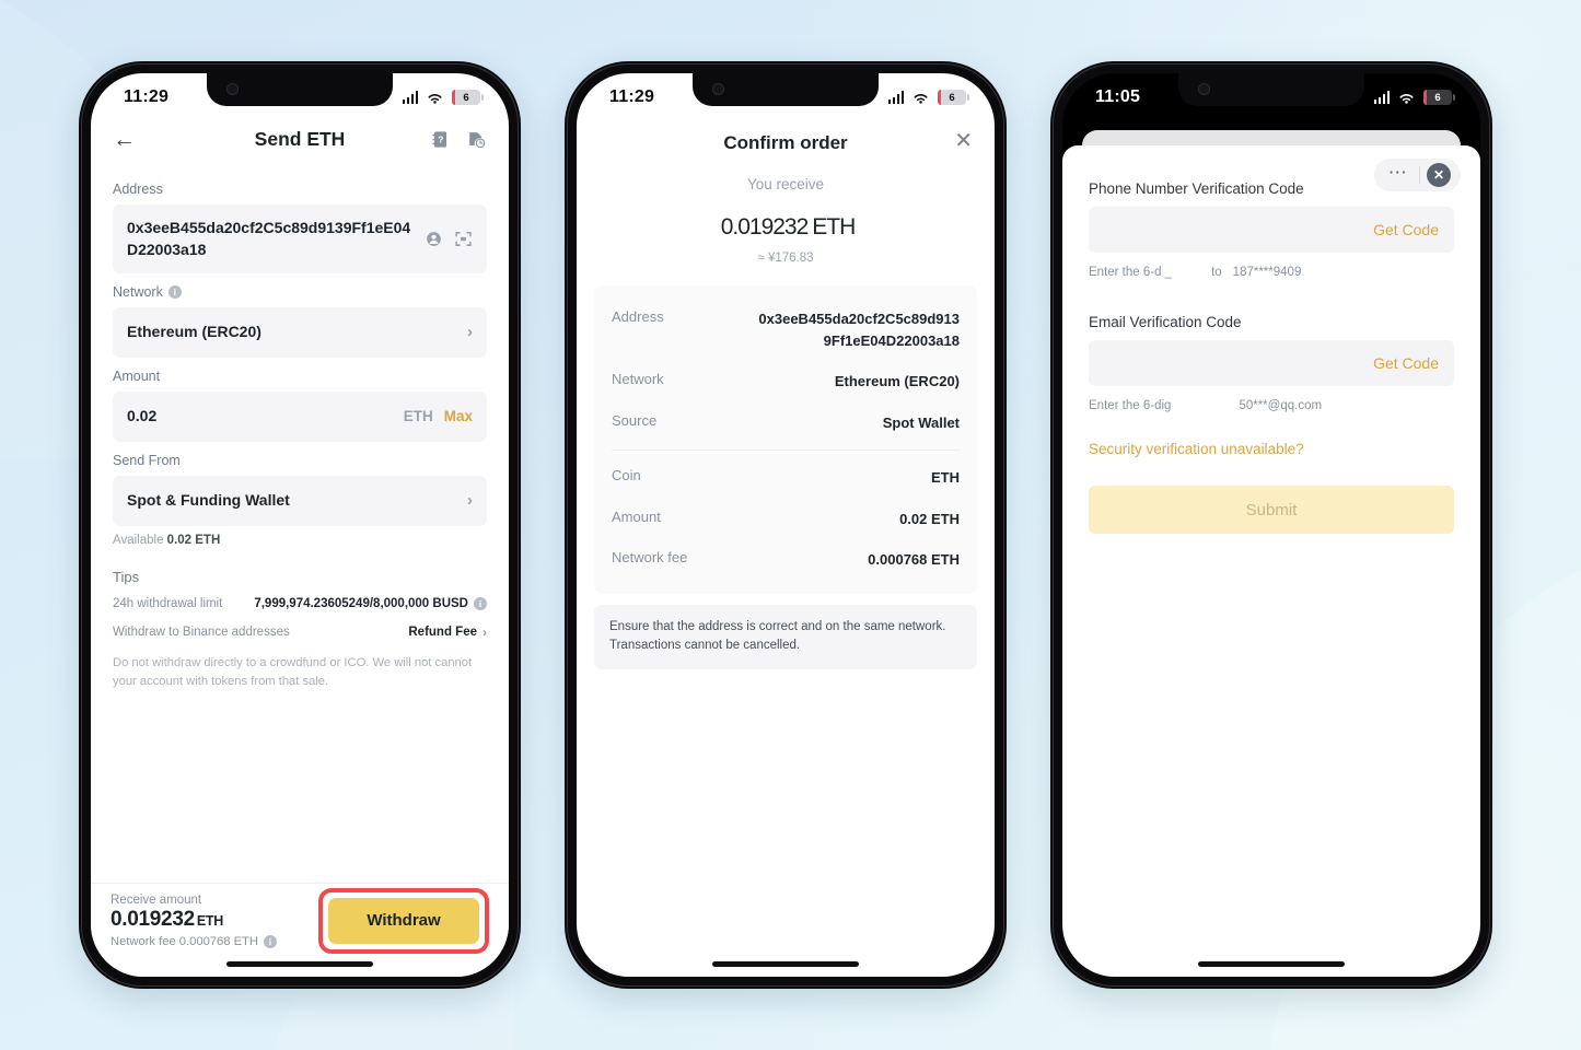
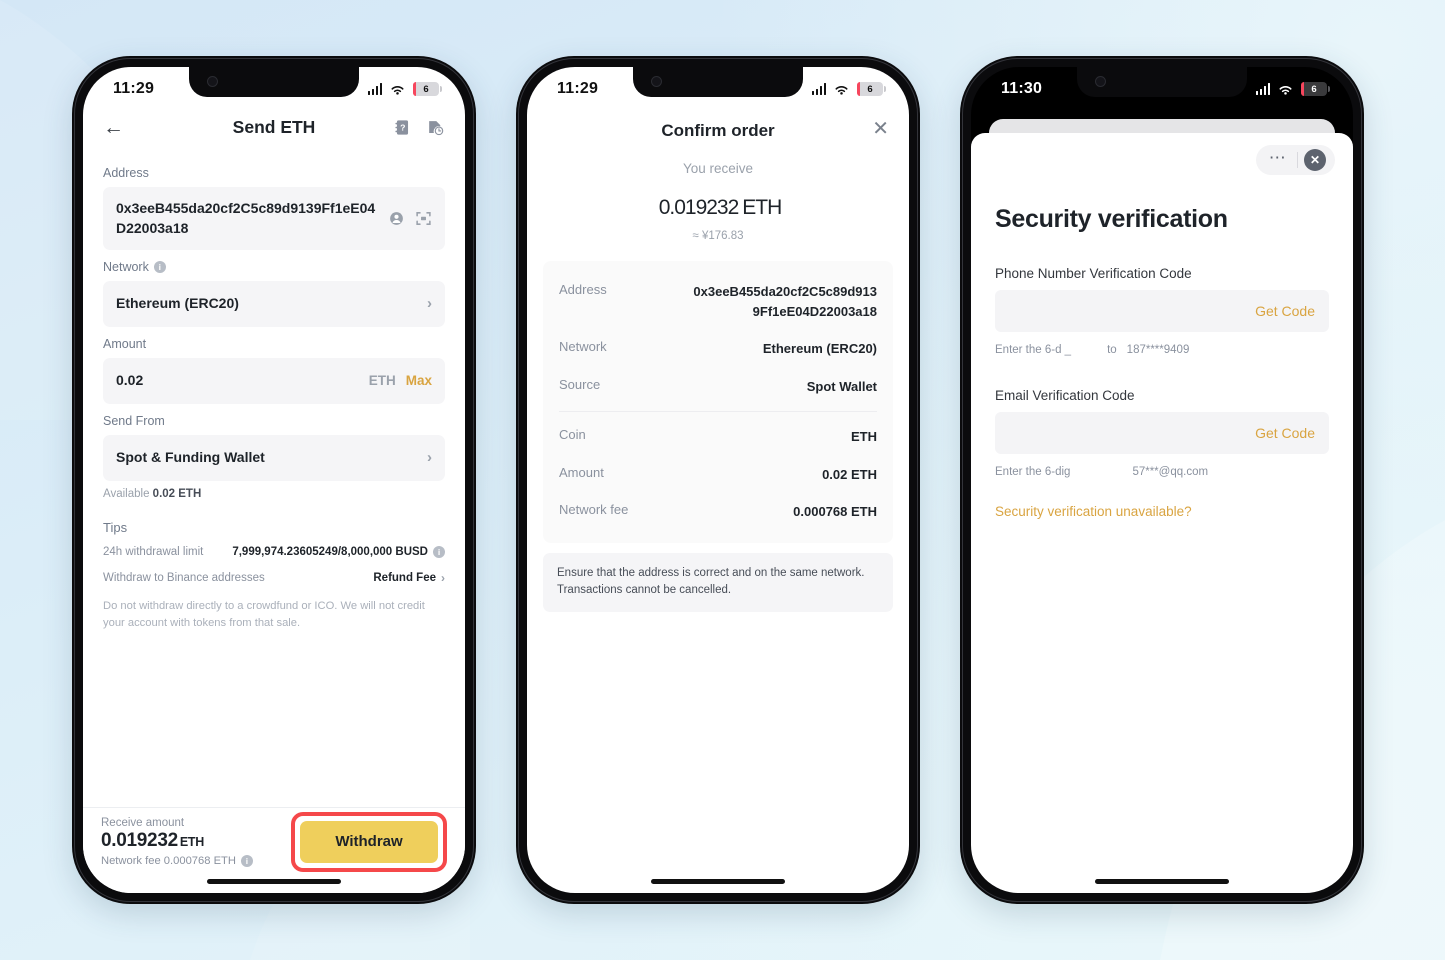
  11:29
  6
  ←
  Send ETH
  ?
  Address
  0x3eeB455da20cf2C5c89d9139Ff1eE04D22003a18
  Network
  i
  Ethereum (ERC20)
  ›
  Amount
  0.02
  ETH
  Max
  Send From
  Spot & Funding Wallet
  ›
  Available 0.02 ETH
  Tips
  24h withdrawal limit
  7,999,974.23605249/8,000,000 BUSD
  i
  Withdraw to Binance addresses
  Refund Fee
  ›
- Do not withdraw directly to a crowdfund or ICO. We will not cannot your account with tokens from that sale.
+ Do not withdraw directly to a crowdfund or ICO. We will not credit your account with tokens from that sale.
  Receive amount
  0.019232 ETH
  Network fee 0.000768 ETH
  i
  Withdraw
  11:29
  6
  Confirm order
  ✕
  You receive
  0.019232 ETH
  ≈ ¥176.83
  Address
  0x3eeB455da20cf2C5c89d913 9Ff1eE04D22003a18
  Network
  Ethereum (ERC20)
  Source
  Spot Wallet
  Coin
  ETH
  Amount
  0.02 ETH
  Network fee
  0.000768 ETH
  Ensure that the address is correct and on the same network. Transactions cannot be cancelled.
- 11:05
+ 11:30
  6
  ⋯
  ✕
+ Security verification
  Phone Number Verification Code
  Get Code
  Enter the 6-d _
  to
  187****9409
  Email Verification Code
  Get Code
  Enter the 6-dig
- 50***@qq.com
+ 57***@qq.com
  Security verification unavailable?
- Submit
